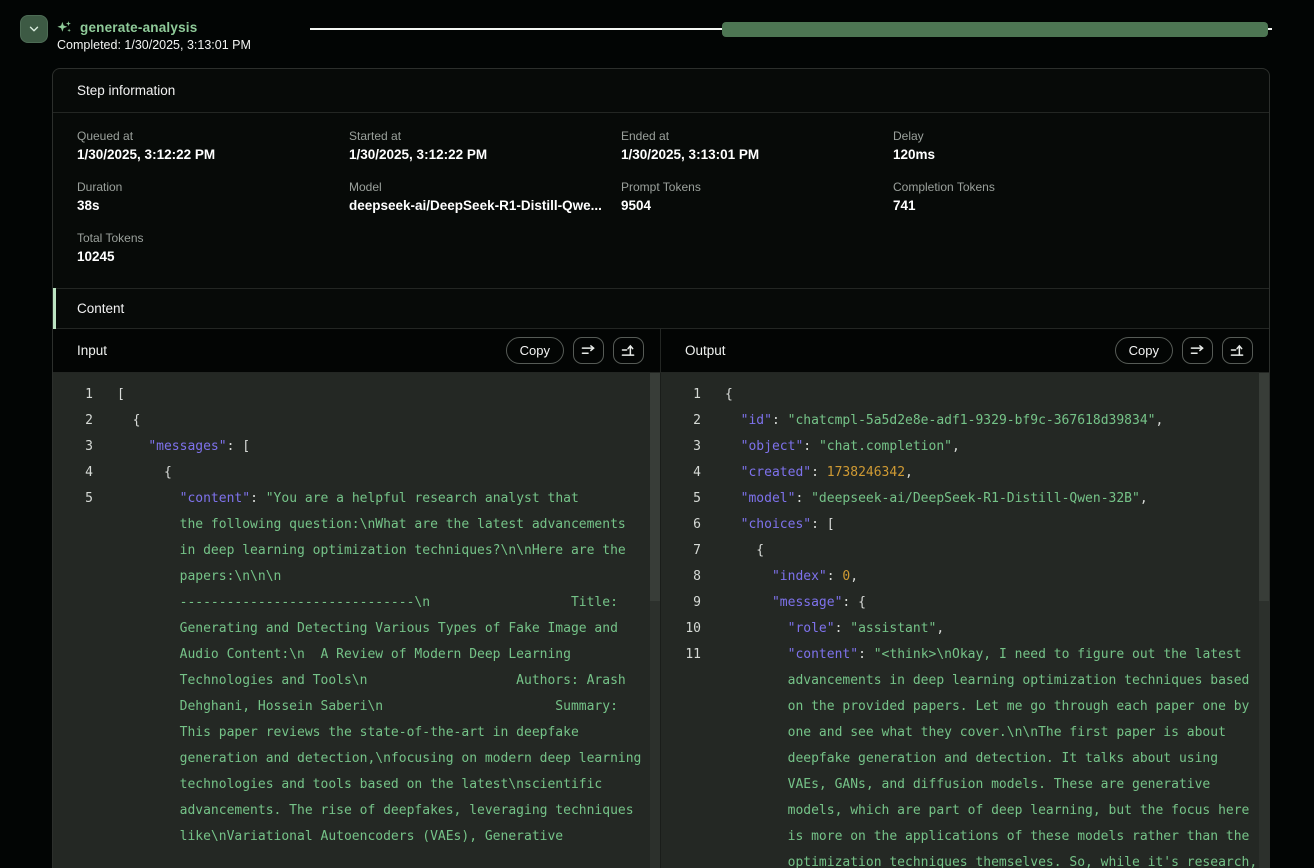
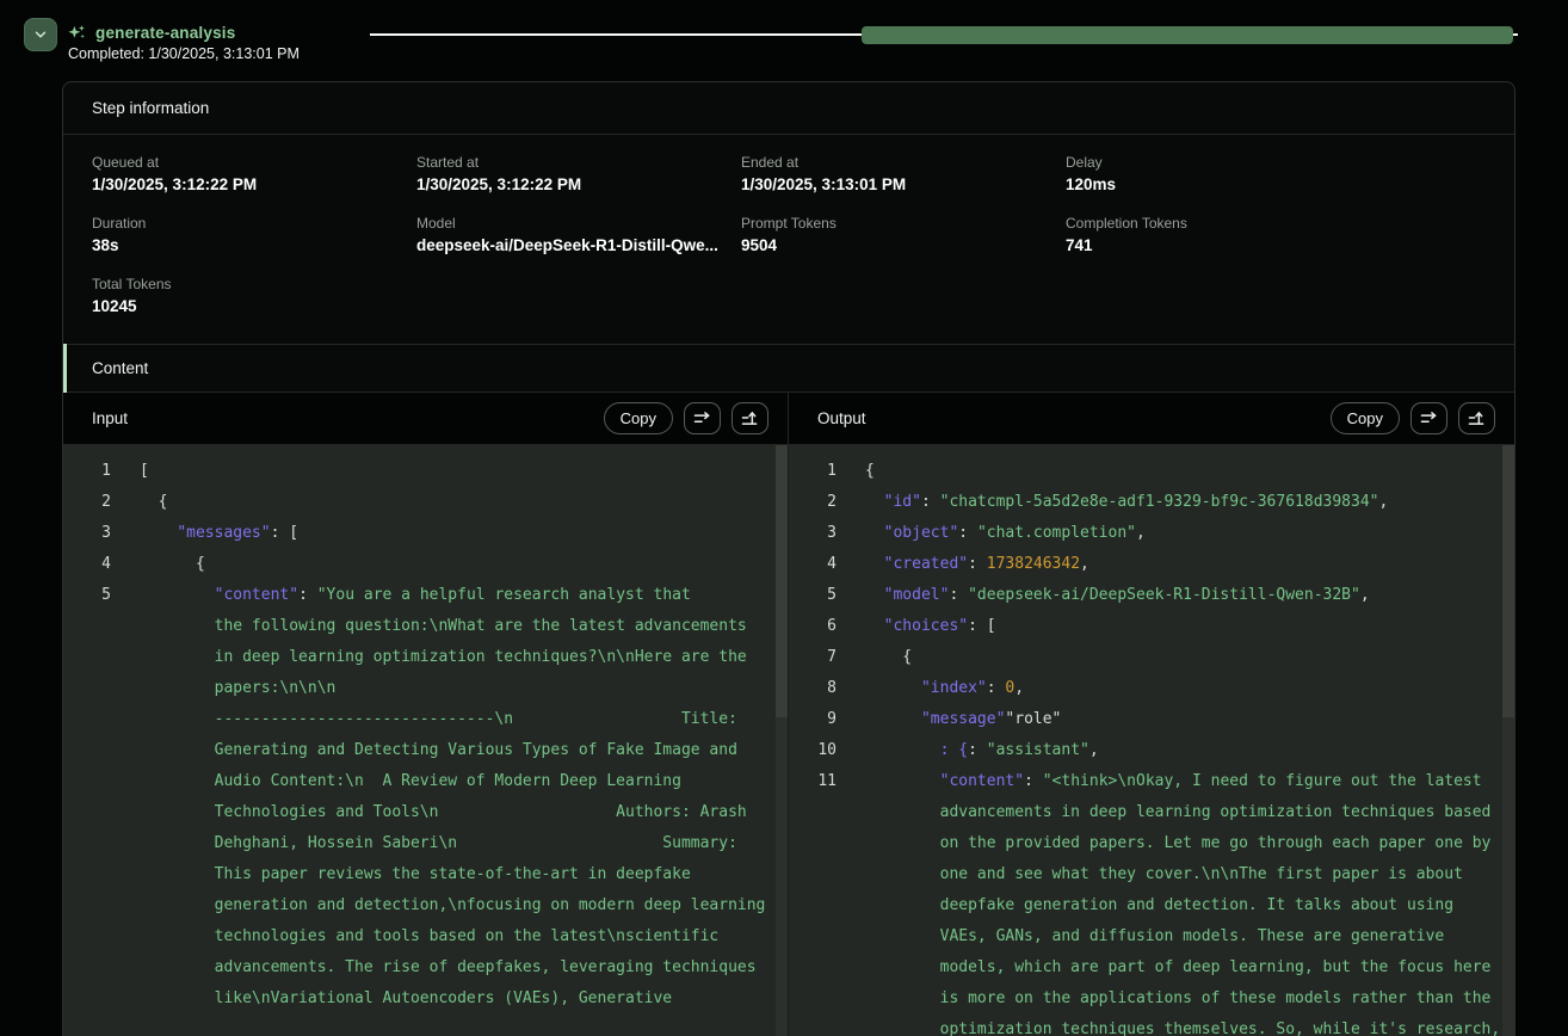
  generate-analysis
  Completed: 1/30/2025, 3:13:01 PM
  Step information
  Queued at
  1/30/2025, 3:12:22 PM
  Started at
  1/30/2025, 3:12:22 PM
  Ended at
  1/30/2025, 3:13:01 PM
  Delay
  120ms
  Duration
  38s
  Model
  deepseek-ai/DeepSeek-R1-Distill-Qwe...
  Prompt Tokens
  9504
  Completion Tokens
  741
  Total Tokens
  10245
  Content
  Input
  Copy
  Output
  Copy
  1
  [
  2
  {
  3
  "messages": [
  4
  {
  5
  "content": "You are a helpful research analyst that
  the following question:\nWhat are the latest advancements
  in deep learning optimization techniques?\n\nHere are the
  papers:\n\n\n
  ------------------------------\n Title:
  Generating and Detecting Various Types of Fake Image and
  Audio Content:\n A Review of Modern Deep Learning
  Technologies and Tools\n Authors: Arash
  Dehghani, Hossein Saberi\n Summary:
  This paper reviews the state-of-the-art in deepfake
  generation and detection,\nfocusing on modern deep learning
  technologies and tools based on the latest\nscientific
  advancements. The rise of deepfakes, leveraging techniques
  like\nVariational Autoencoders (VAEs), Generative
  1
  {
  2
  "id": "chatcmpl-5a5d2e8e-adf1-9329-bf9c-367618d39834",
  3
  "object": "chat.completion",
  4
  "created": 1738246342,
  5
  "model": "deepseek-ai/DeepSeek-R1-Distill-Qwen-32B",
  6
  "choices": [
  7
  {
  8
  "index": 0,
  9
- "message": {
+ "message""role"
  10
- "role": "assistant",
+ : {: "assistant",
  11
  "content": "<think>\nOkay, I need to figure out the latest
  advancements in deep learning optimization techniques based
  on the provided papers. Let me go through each paper one by
  one and see what they cover.\n\nThe first paper is about
  deepfake generation and detection. It talks about using
  VAEs, GANs, and diffusion models. These are generative
  models, which are part of deep learning, but the focus here
  is more on the applications of these models rather than the
  optimization techniques themselves. So, while it's research,
